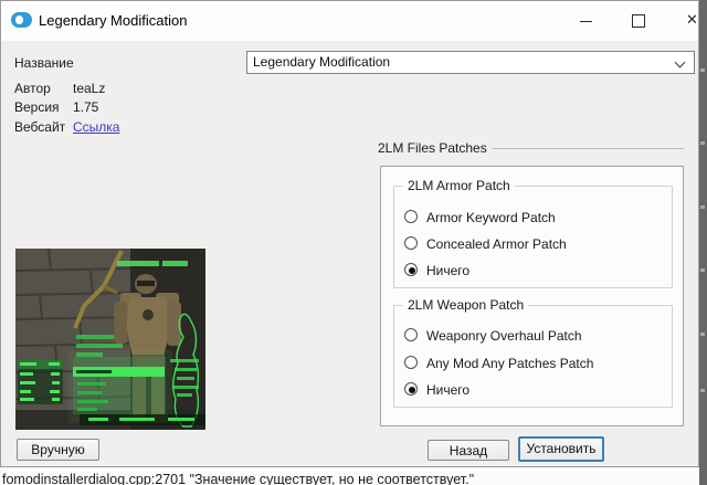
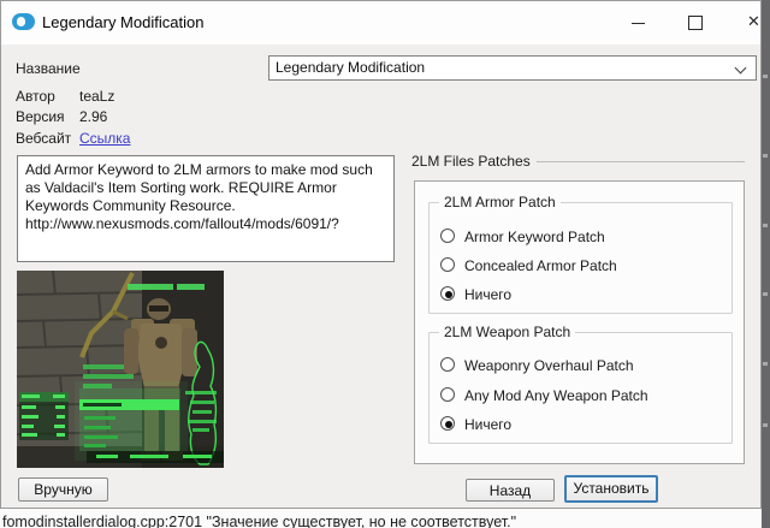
  fomodinstallerdialog.cpp:2701 "Значение существует, но не соответствует."
  Legendary Modification
  Название
  Legendary Modification
  Автор
  teaLz
  Версия
- 1.75
+ 2.96
  Вебсайт
  Ссылка
+ Add Armor Keyword to 2LM armors to make mod such as Valdacil's Item Sorting work. REQUIRE Armor Keywords Community Resource. http://www.nexusmods.com/fallout4/mods/6091/?
  2LM Files Patches
  2LM Armor Patch
  Armor Keyword Patch
  Concealed Armor Patch
  Ничего
  2LM Weapon Patch
  Weaponry Overhaul Patch
- Any Mod Any Patches Patch
+ Any Mod Any Weapon Patch
  Ничего
  Вручную
  Назад
  Установить
